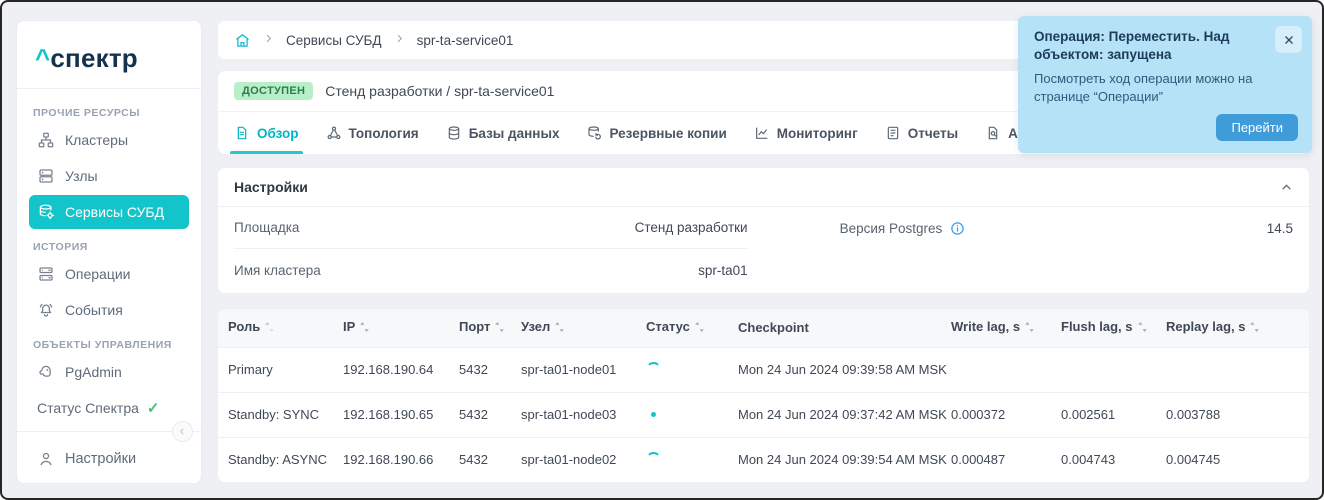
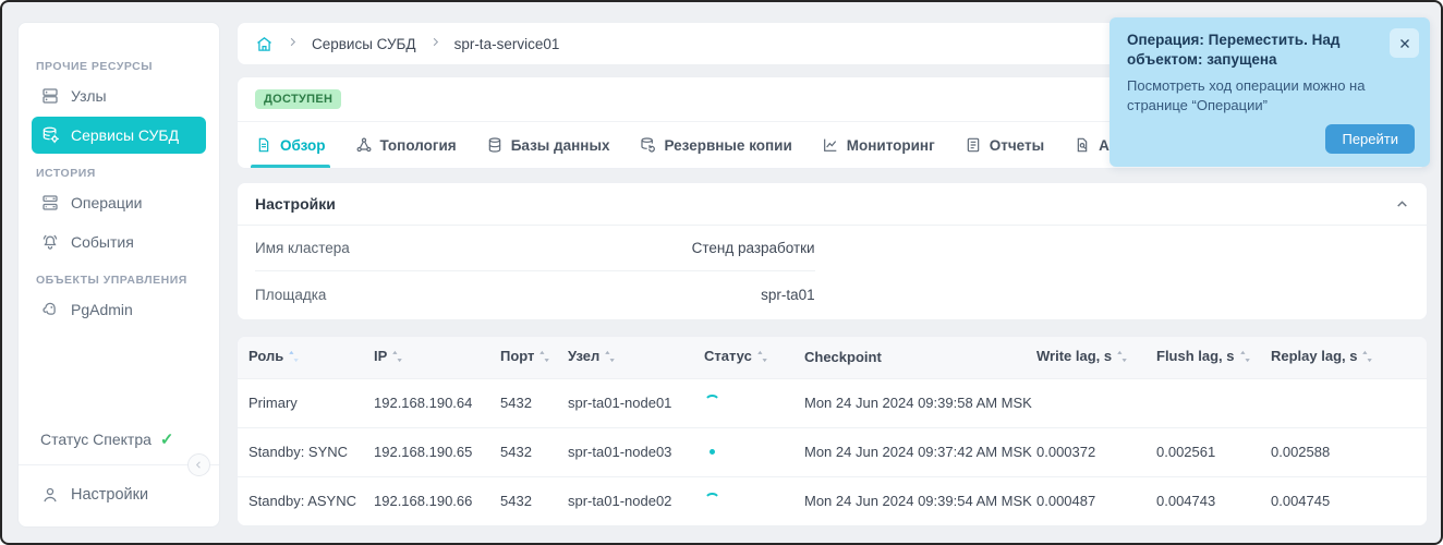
- ^спектр
  ПРОЧИЕ РЕСУРСЫ
- Кластеры
  Узлы
  Сервисы СУБД
  ИСТОРИЯ
  Операции
  События
  ОБЪЕКТЫ УПРАВЛЕНИЯ
  PgAdmin
  Статус Спектра
  ✓
  Настройки
  Сервисы СУБД
  spr-ta-service01
  ДОСТУПЕН
- Стенд разработки / spr-ta-service01
  Обзор
  Топология
  Базы данных
  Резервные копии
  Мониторинг
  Отчеты
  Настройки
- Площадка
+ Имя кластера
  Стенд разработки
- Имя кластера
+ Площадка
  spr-ta01
- Версия Postgres
- 14.5
  Роль	IP	Порт	Узел	Статус	Checkpoint	Write lag, s	Flush lag, s	Replay lag, s
  Primary	192.168.190.64	5432	spr-ta01-node01		Mon 24 Jun 2024 09:39:58 AM MSK
- Standby: SYNC	192.168.190.65	5432	spr-ta01-node03		Mon 24 Jun 2024 09:37:42 AM MSK	0.000372	0.002561	0.003788
+ Standby: SYNC	192.168.190.65	5432	spr-ta01-node03		Mon 24 Jun 2024 09:37:42 AM MSK	0.000372	0.002561	0.002588
  Standby: ASYNC	192.168.190.66	5432	spr-ta01-node02		Mon 24 Jun 2024 09:39:54 AM MSK	0.000487	0.004743	0.004745
  Операция: Переместить. Над объектом: запущена
  Посмотреть ход операции можно на странице “Операции”
  Перейти
